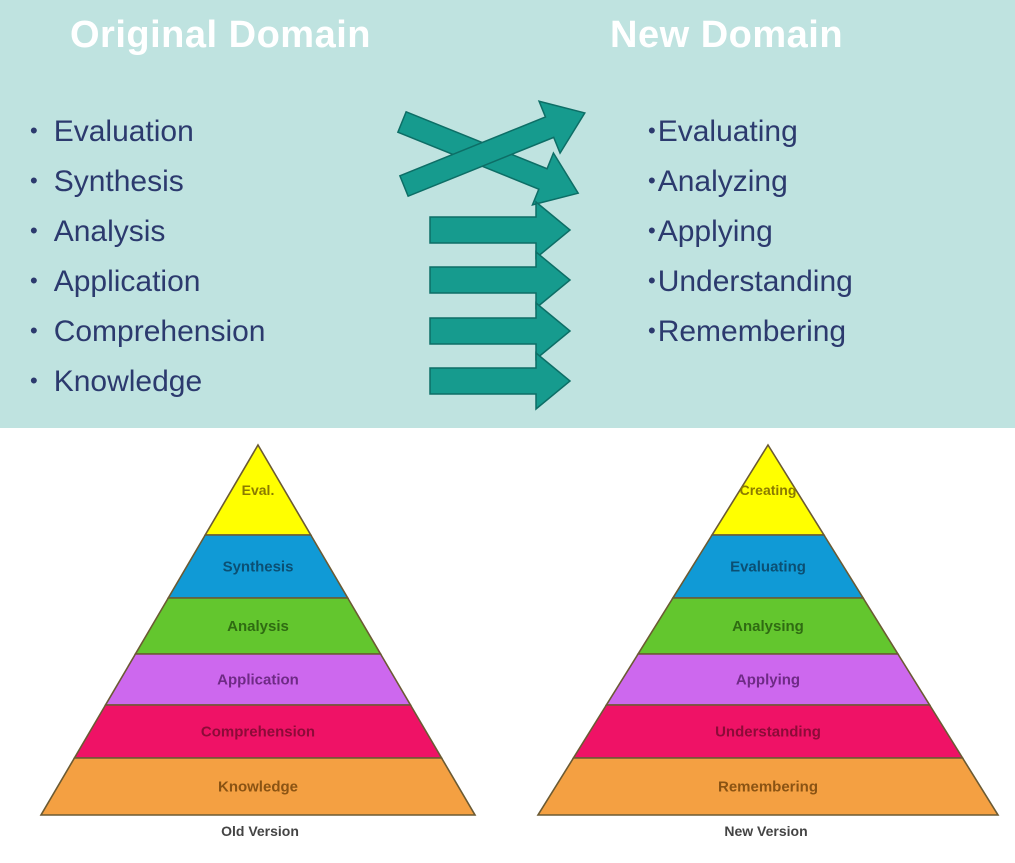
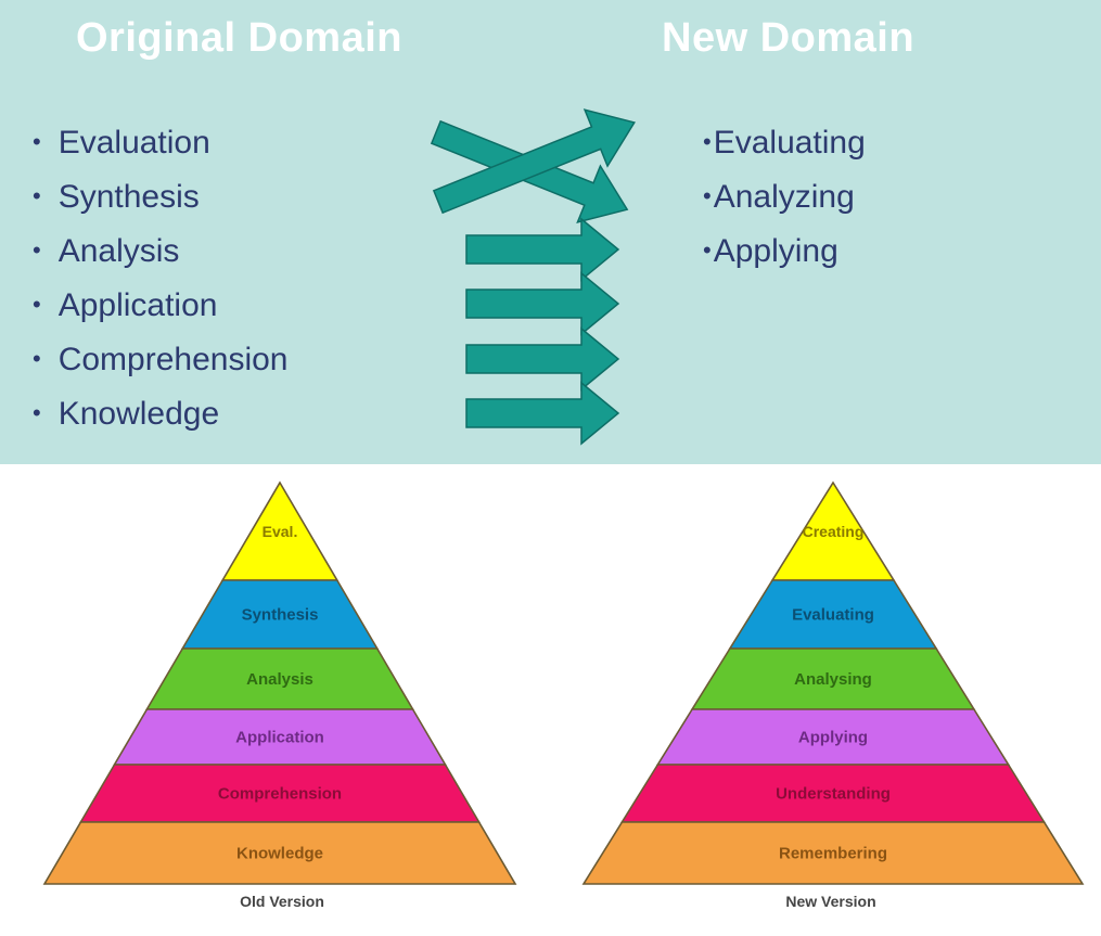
  Original Domain
  New Domain
  • Evaluation
  • Synthesis
  • Analysis
  • Application
  • Comprehension
  • Knowledge
  •Evaluating
  •Analyzing
  •Applying
- •Understanding
- •Remembering
  Eval.
  Synthesis
  Analysis
  Application
  Comprehension
  Knowledge
  Creating
  Evaluating
  Analysing
  Applying
  Understanding
  Remembering
  Old Version
  New Version
